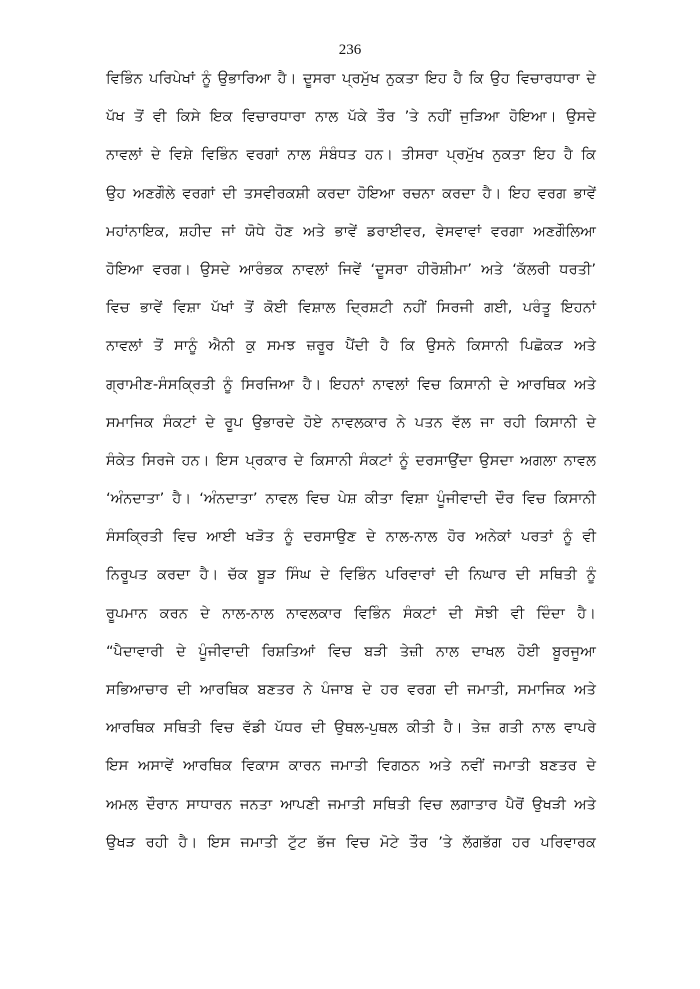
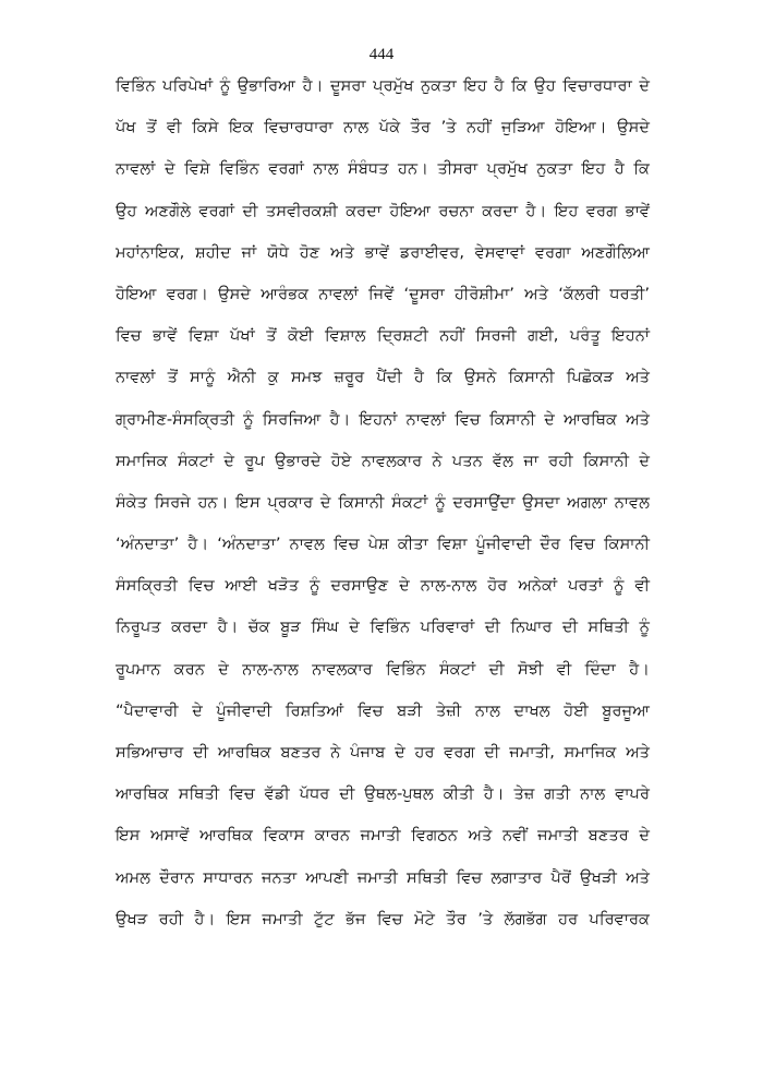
- 236
+ 444
  ਵਿਭਿੰਨ ਪਰਿਪੇਖਾਂ ਨੂੰ ਉਭਾਰਿਆ ਹੈ। ਦੂਸਰਾ ਪ੍ਰਮੁੱਖ ਨੁਕਤਾ ਇਹ ਹੈ ਕਿ ਉਹ ਵਿਚਾਰਧਾਰਾ ਦੇ
  ਪੱਖ ਤੋਂ ਵੀ ਕਿਸੇ ਇਕ ਵਿਚਾਰਧਾਰਾ ਨਾਲ ਪੱਕੇ ਤੌਰ ’ਤੇ ਨਹੀਂ ਜੁੜਿਆ ਹੋਇਆ। ਉਸਦੇ
  ਨਾਵਲਾਂ ਦੇ ਵਿਸ਼ੇ ਵਿਭਿੰਨ ਵਰਗਾਂ ਨਾਲ ਸੰਬੰਧਤ ਹਨ। ਤੀਸਰਾ ਪ੍ਰਮੁੱਖ ਨੁਕਤਾ ਇਹ ਹੈ ਕਿ
  ਉਹ ਅਣਗੌਲੇ ਵਰਗਾਂ ਦੀ ਤਸਵੀਰਕਸ਼ੀ ਕਰਦਾ ਹੋਇਆ ਰਚਨਾ ਕਰਦਾ ਹੈ। ਇਹ ਵਰਗ ਭਾਵੇਂ
  ਮਹਾਂਨਾਇਕ, ਸ਼ਹੀਦ ਜਾਂ ਯੋਧੇ ਹੋਣ ਅਤੇ ਭਾਵੇਂ ਡਰਾਈਵਰ, ਵੇਸਵਾਵਾਂ ਵਰਗਾ ਅਣਗੌਲਿਆ
  ਹੋਇਆ ਵਰਗ। ਉਸਦੇ ਆਰੰਭਕ ਨਾਵਲਾਂ ਜਿਵੇਂ ‘ਦੂਸਰਾ ਹੀਰੋਸ਼ੀਮਾ’ ਅਤੇ ‘ਕੱਲਰੀ ਧਰਤੀ’
  ਵਿਚ ਭਾਵੇਂ ਵਿਸ਼ਾ ਪੱਖਾਂ ਤੋਂ ਕੋਈ ਵਿਸ਼ਾਲ ਦ੍ਰਿਸ਼ਟੀ ਨਹੀਂ ਸਿਰਜੀ ਗਈ, ਪਰੰਤੂ ਇਹਨਾਂ
  ਨਾਵਲਾਂ ਤੋਂ ਸਾਨੂੰ ਐਨੀ ਕੁ ਸਮਝ ਜ਼ਰੂਰ ਪੈਂਦੀ ਹੈ ਕਿ ਉਸਨੇ ਕਿਸਾਨੀ ਪਿਛੋਕੜ ਅਤੇ
  ਗ੍ਰਾਮੀਣ-ਸੰਸਕ੍ਰਿਤੀ ਨੂੰ ਸਿਰਜਿਆ ਹੈ। ਇਹਨਾਂ ਨਾਵਲਾਂ ਵਿਚ ਕਿਸਾਨੀ ਦੇ ਆਰਥਿਕ ਅਤੇ
  ਸਮਾਜਿਕ ਸੰਕਟਾਂ ਦੇ ਰੂਪ ਉਭਾਰਦੇ ਹੋਏ ਨਾਵਲਕਾਰ ਨੇ ਪਤਨ ਵੱਲ ਜਾ ਰਹੀ ਕਿਸਾਨੀ ਦੇ
  ਸੰਕੇਤ ਸਿਰਜੇ ਹਨ। ਇਸ ਪ੍ਰਕਾਰ ਦੇ ਕਿਸਾਨੀ ਸੰਕਟਾਂ ਨੂੰ ਦਰਸਾਉਂਦਾ ਉਸਦਾ ਅਗਲਾ ਨਾਵਲ
  ‘ਅੰਨਦਾਤਾ’ ਹੈ। ‘ਅੰਨਦਾਤਾ’ ਨਾਵਲ ਵਿਚ ਪੇਸ਼ ਕੀਤਾ ਵਿਸ਼ਾ ਪੂੰਜੀਵਾਦੀ ਦੌਰ ਵਿਚ ਕਿਸਾਨੀ
  ਸੰਸਕ੍ਰਿਤੀ ਵਿਚ ਆਈ ਖੜੋਤ ਨੂੰ ਦਰਸਾਉਣ ਦੇ ਨਾਲ-ਨਾਲ ਹੋਰ ਅਨੇਕਾਂ ਪਰਤਾਂ ਨੂੰ ਵੀ
  ਨਿਰੂਪਤ ਕਰਦਾ ਹੈ। ਚੱਕ ਬੂੜ ਸਿੰਘ ਦੇ ਵਿਭਿੰਨ ਪਰਿਵਾਰਾਂ ਦੀ ਨਿਘਾਰ ਦੀ ਸਥਿਤੀ ਨੂੰ
  ਰੂਪਮਾਨ ਕਰਨ ਦੇ ਨਾਲ-ਨਾਲ ਨਾਵਲਕਾਰ ਵਿਭਿੰਨ ਸੰਕਟਾਂ ਦੀ ਸੋਝੀ ਵੀ ਦਿੰਦਾ ਹੈ।
  “ਪੈਦਾਵਾਰੀ ਦੇ ਪੂੰਜੀਵਾਦੀ ਰਿਸ਼ਤਿਆਂ ਵਿਚ ਬੜੀ ਤੇਜ਼ੀ ਨਾਲ ਦਾਖਲ ਹੋਈ ਬੂਰਜੂਆ
  ਸਭਿਆਚਾਰ ਦੀ ਆਰਥਿਕ ਬਣਤਰ ਨੇ ਪੰਜਾਬ ਦੇ ਹਰ ਵਰਗ ਦੀ ਜਮਾਤੀ, ਸਮਾਜਿਕ ਅਤੇ
  ਆਰਥਿਕ ਸਥਿਤੀ ਵਿਚ ਵੱਡੀ ਪੱਧਰ ਦੀ ਉਥਲ-ਪੁਥਲ ਕੀਤੀ ਹੈ। ਤੇਜ਼ ਗਤੀ ਨਾਲ ਵਾਪਰੇ
  ਇਸ ਅਸਾਵੇਂ ਆਰਥਿਕ ਵਿਕਾਸ ਕਾਰਨ ਜਮਾਤੀ ਵਿਗਠਨ ਅਤੇ ਨਵੀਂ ਜਮਾਤੀ ਬਣਤਰ ਦੇ
  ਅਮਲ ਦੌਰਾਨ ਸਾਧਾਰਨ ਜਨਤਾ ਆਪਣੀ ਜਮਾਤੀ ਸਥਿਤੀ ਵਿਚ ਲਗਾਤਾਰ ਪੈਰੋਂ ਉਖੜੀ ਅਤੇ
  ਉਖੜ ਰਹੀ ਹੈ। ਇਸ ਜਮਾਤੀ ਟੁੱਟ ਭੱਜ ਵਿਚ ਮੋਟੇ ਤੌਰ ’ਤੇ ਲੱਗਭੱਗ ਹਰ ਪਰਿਵਾਰਕ
